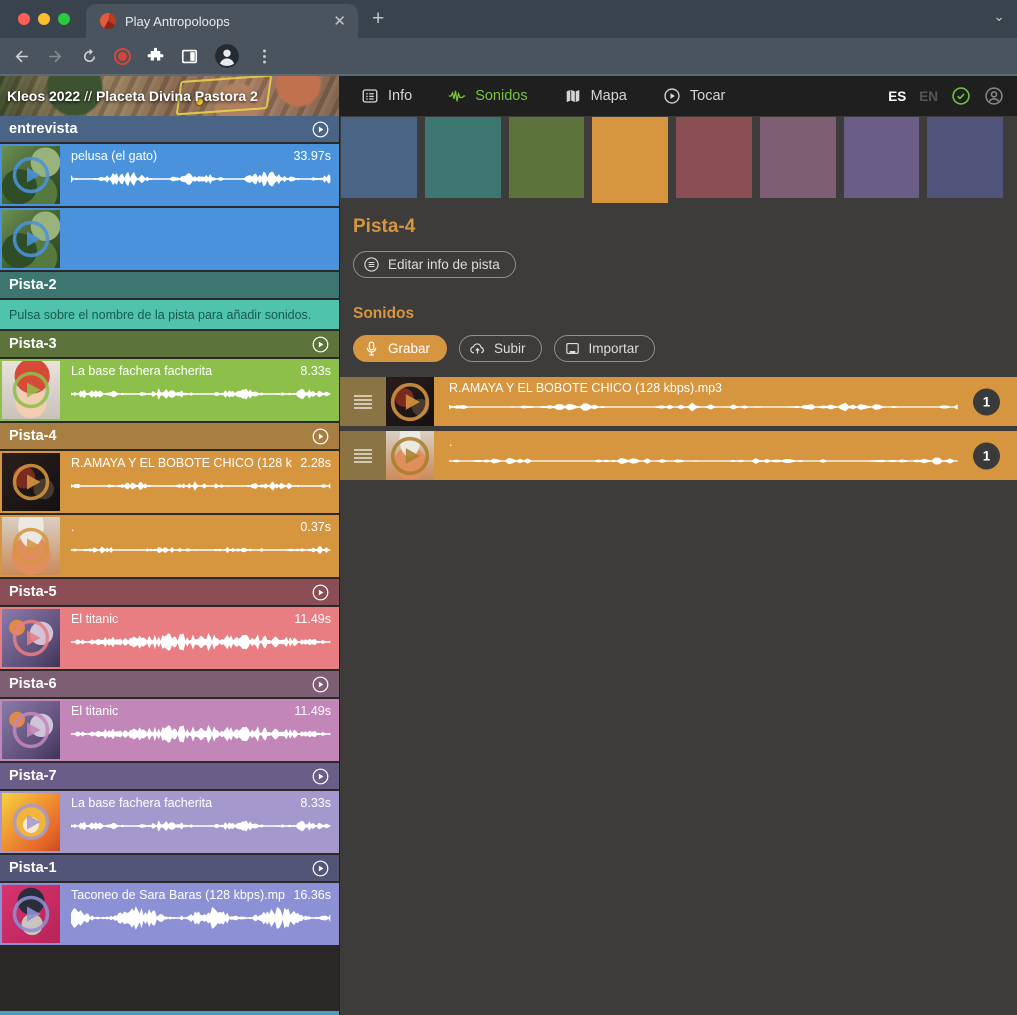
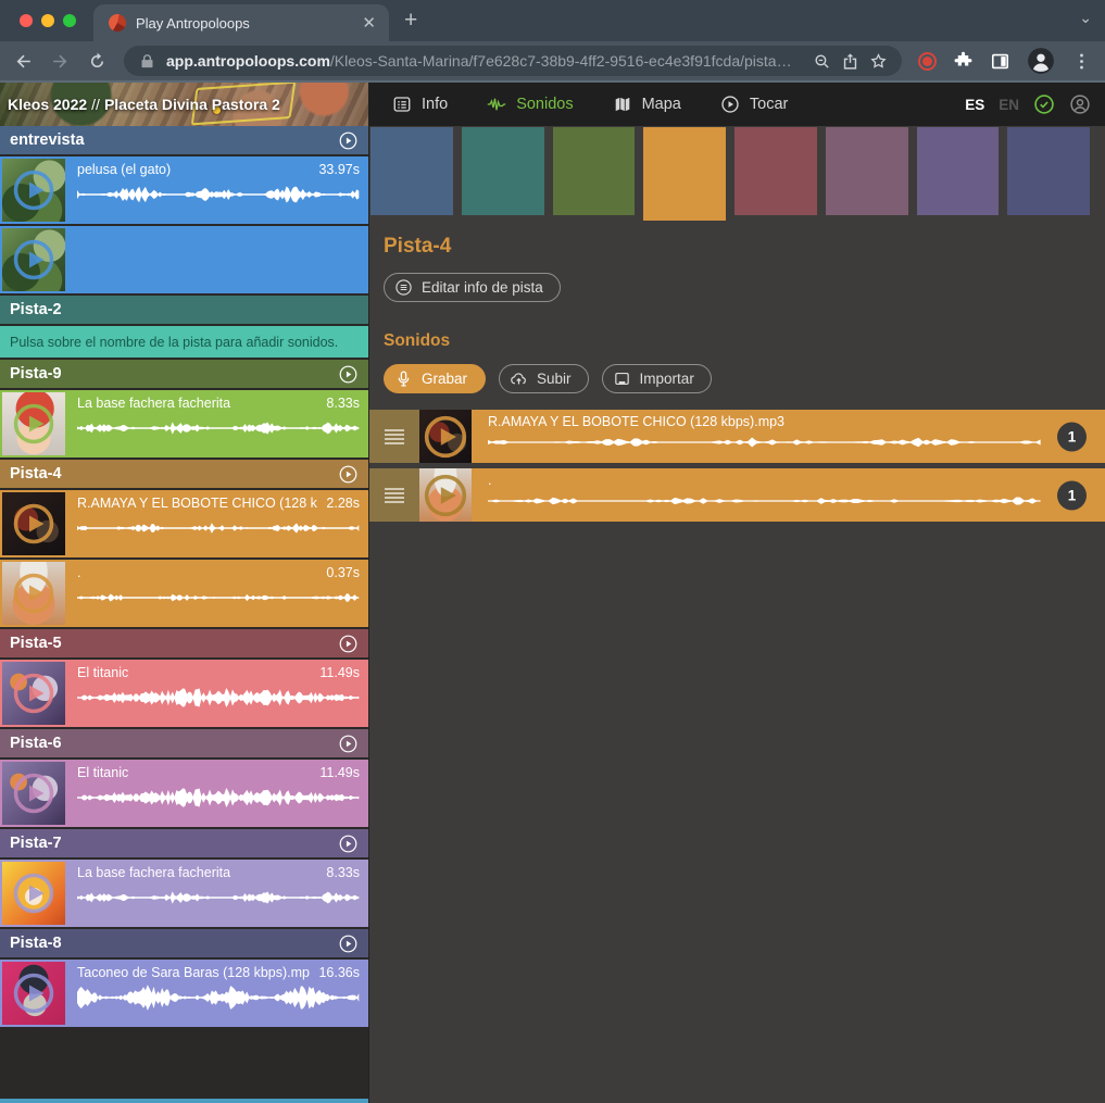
  Play Antropoloops
  ✕
  +
  ⌄
+ app.antropoloops.com/Kleos-Santa-Marina/f7e628c7-38b9-4ff2-9516-ec4e3f91fcda/pista…
  Kleos 2022 // Placeta Divina Pastora 2
  Info
  Sonidos
  Mapa
  Tocar
  ES
  EN
  entrevista
  pelusa (el gato)
  33.97s
  Pista-2
  Pulsa sobre el nombre de la pista para añadir sonidos.
- Pista-3
+ Pista-9
  La base fachera facherita
  8.33s
  Pista-4
  R.AMAYA Y EL BOBOTE CHICO (128 k
  2.28s
  .
  0.37s
  Pista-5
  El titanic
  11.49s
  Pista-6
  El titanic
  11.49s
  Pista-7
  La base fachera facherita
  8.33s
- Pista-1
+ Pista-8
  Taconeo de Sara Baras (128 kbps).mp
  16.36s
  Pista-4
  Editar info de pista
  Sonidos
  Grabar
  Subir
  Importar
  R.AMAYA Y EL BOBOTE CHICO (128 kbps).mp3
  1
  .
  1
